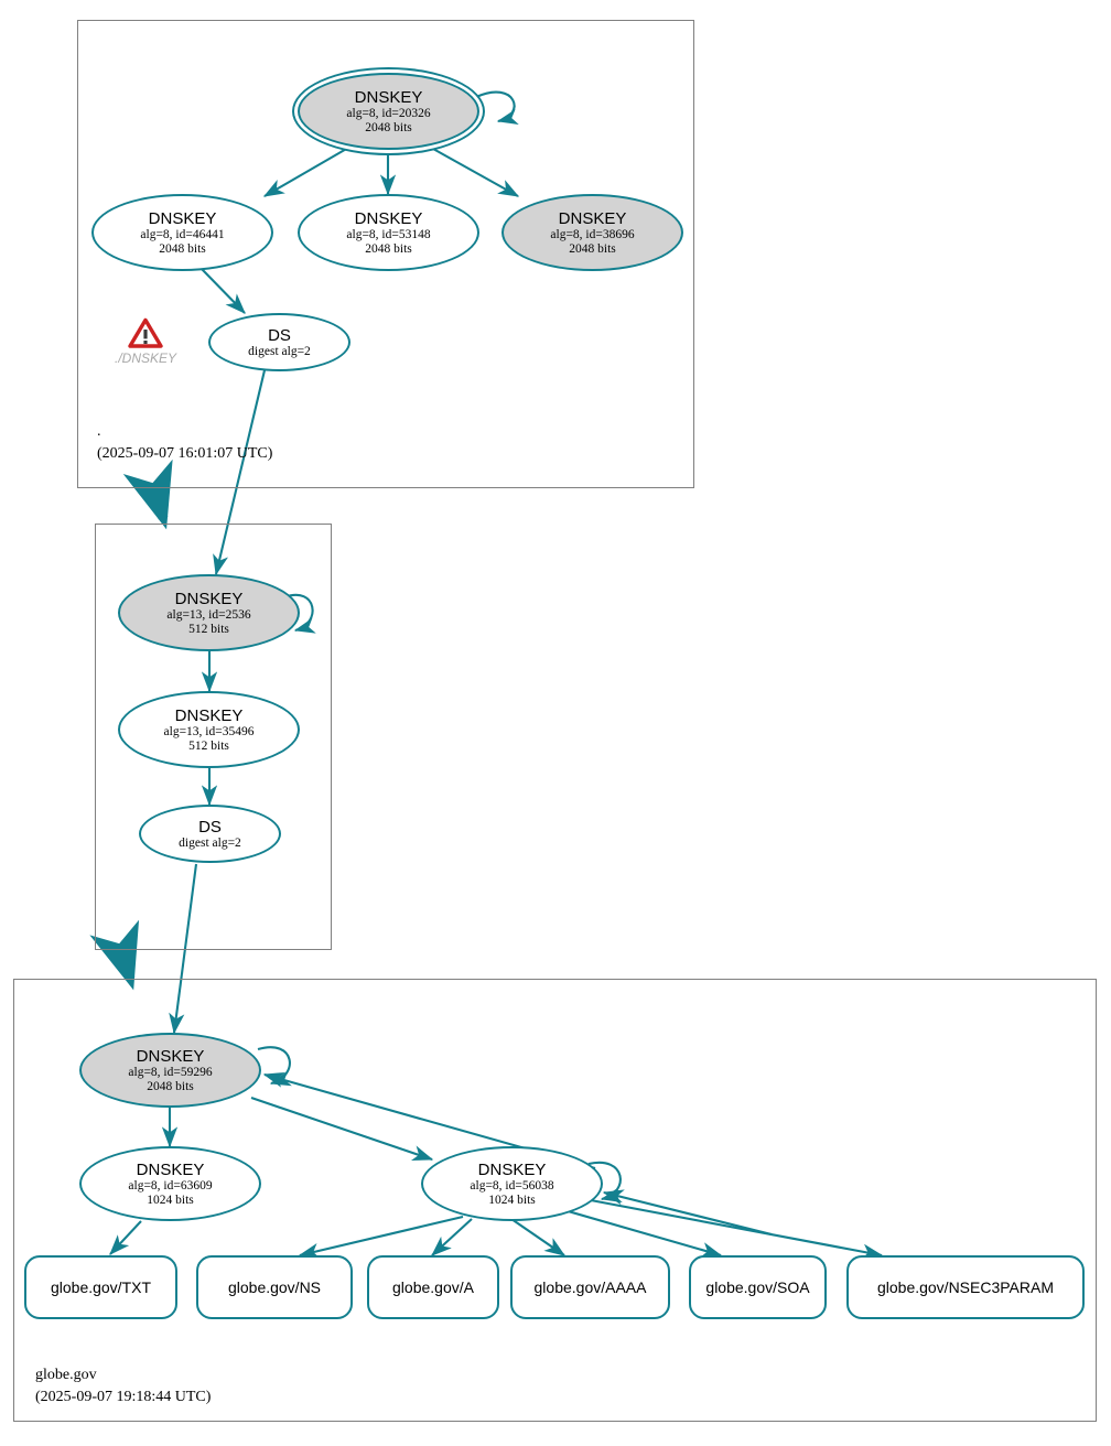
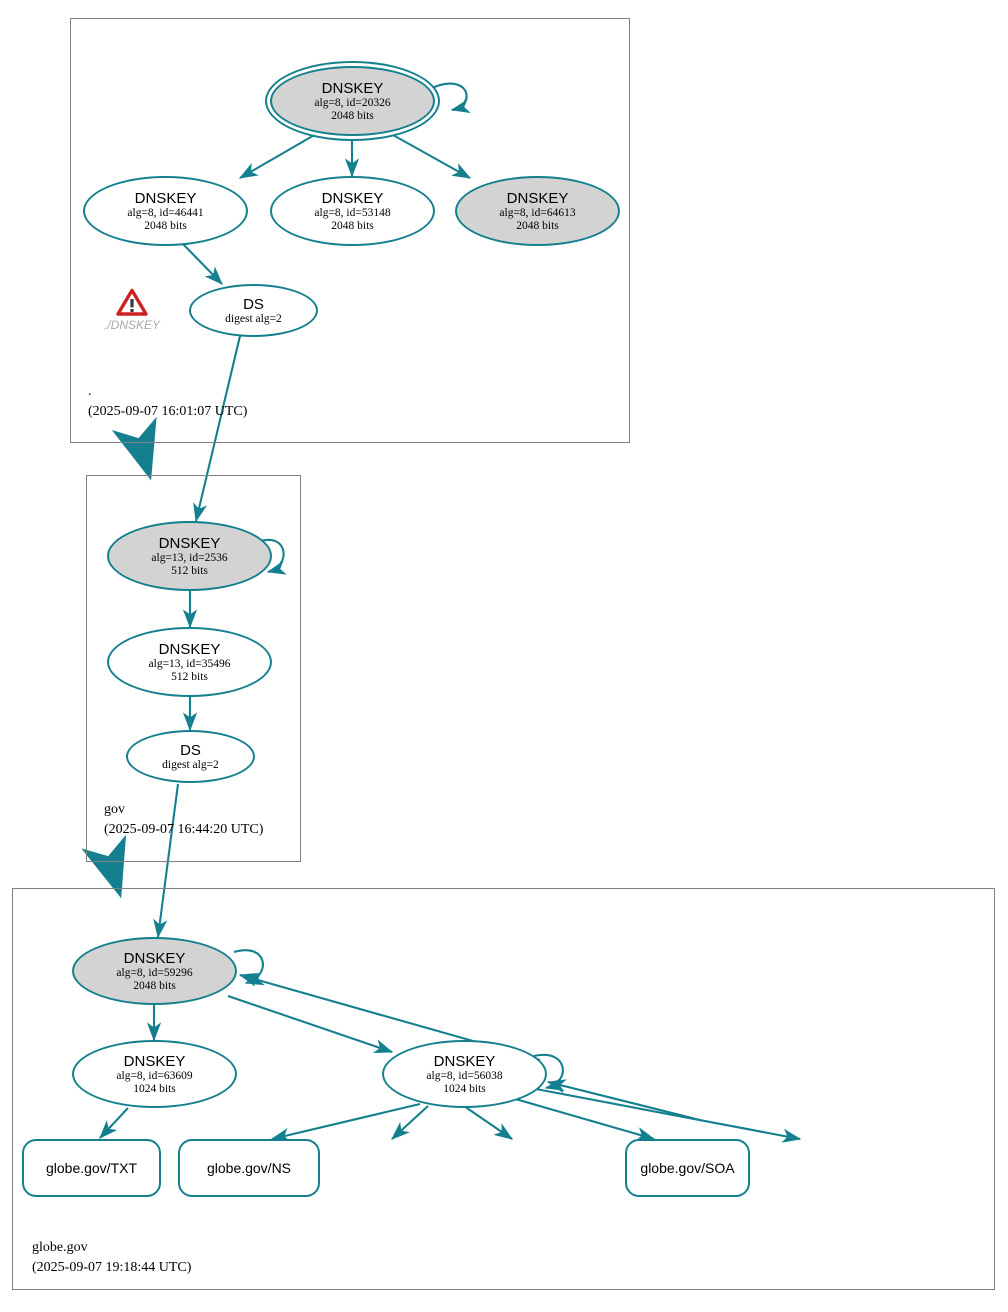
  DNSKEY
  alg=8, id=20326
  2048 bits
  DNSKEY
  alg=8, id=46441
  2048 bits
  DNSKEY
  alg=8, id=53148
  2048 bits
  DNSKEY
- alg=8, id=38696
+ alg=8, id=64613
  2048 bits
  DS
  digest alg=2
  ./DNSKEY
  .
  (2025-09-07 16:01:07 UTC)
  DNSKEY
  alg=13, id=2536
  512 bits
  DNSKEY
  alg=13, id=35496
  512 bits
  DS
  digest alg=2
+ gov
+ (2025-09-07 16:44:20 UTC)
  DNSKEY
  alg=8, id=59296
  2048 bits
  DNSKEY
  alg=8, id=63609
  1024 bits
  DNSKEY
  alg=8, id=56038
  1024 bits
  globe.gov/TXT
  globe.gov/NS
- globe.gov/A
- globe.gov/AAAA
  globe.gov/SOA
- globe.gov/NSEC3PARAM
  globe.gov
  (2025-09-07 19:18:44 UTC)
